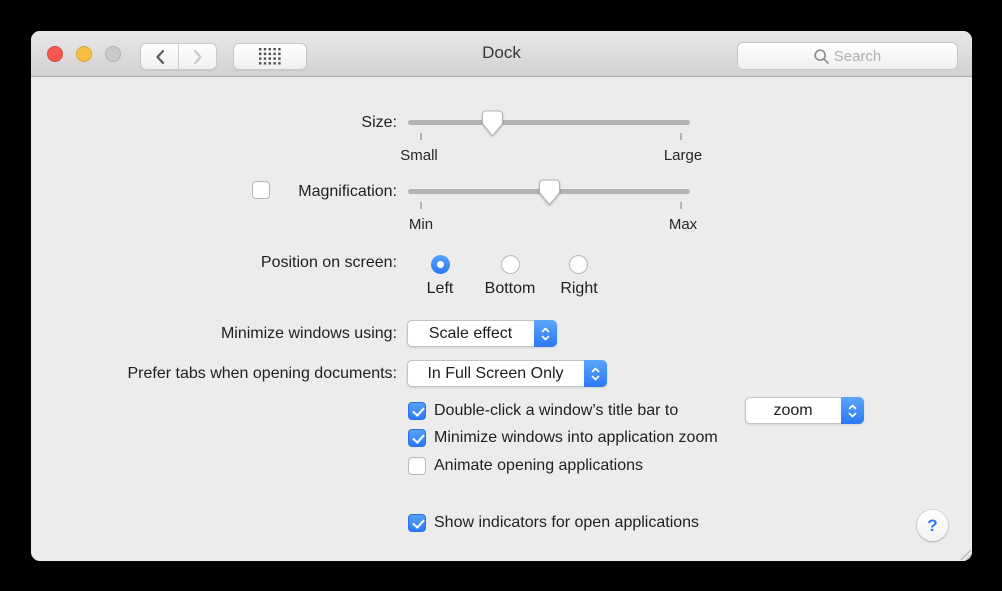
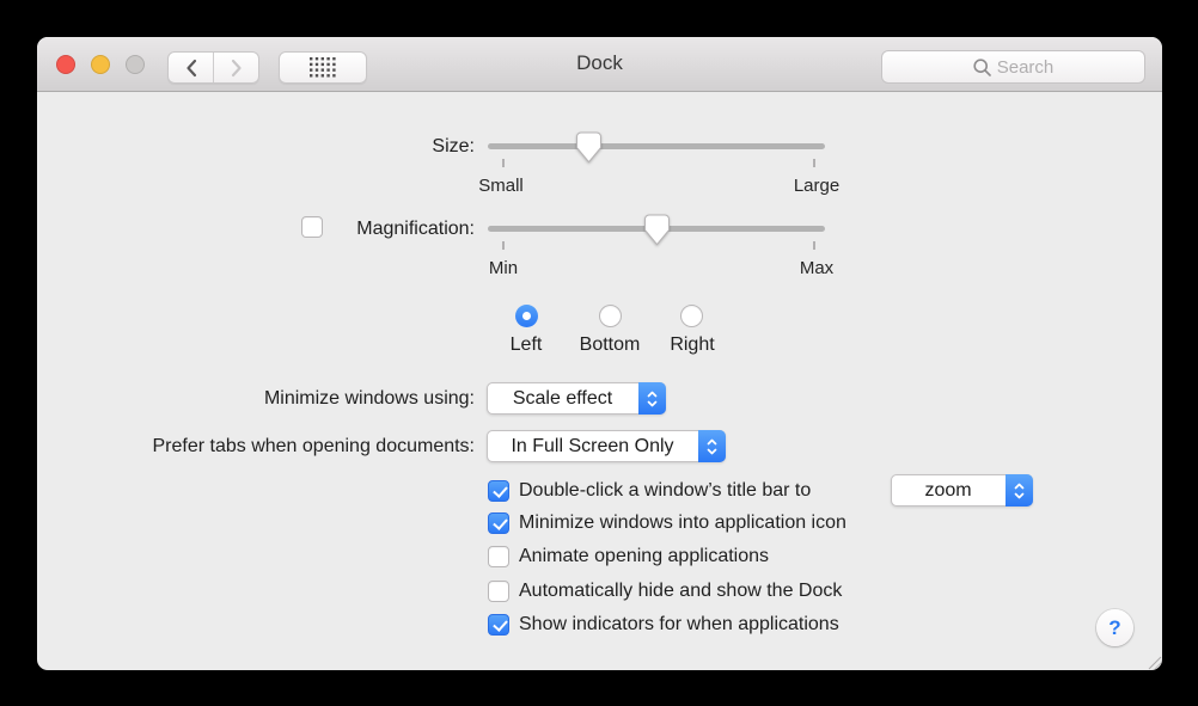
  Dock
  Search
  Size:
  Small
  Large
  Magnification:
  Min
  Max
- Position on screen:
  Left
  Bottom
  Right
  Minimize windows using:
  Scale effect
  Prefer tabs when opening documents:
  In Full Screen Only
  Double-click a window’s title bar to
  zoom
- Minimize windows into application zoom
+ Minimize windows into application icon
  Animate opening applications
+ Automatically hide and show the Dock
- Show indicators for open applications
+ Show indicators for when applications
  ?
